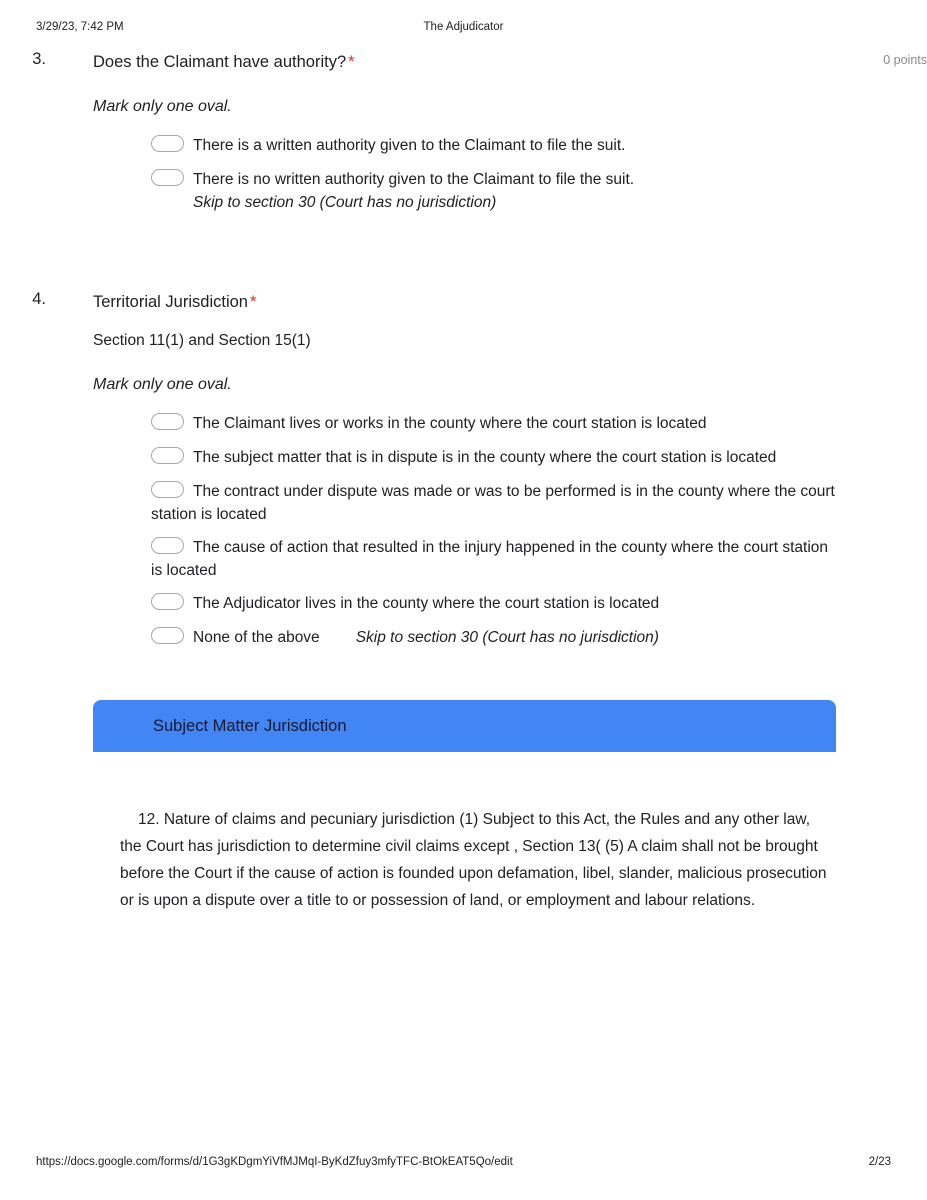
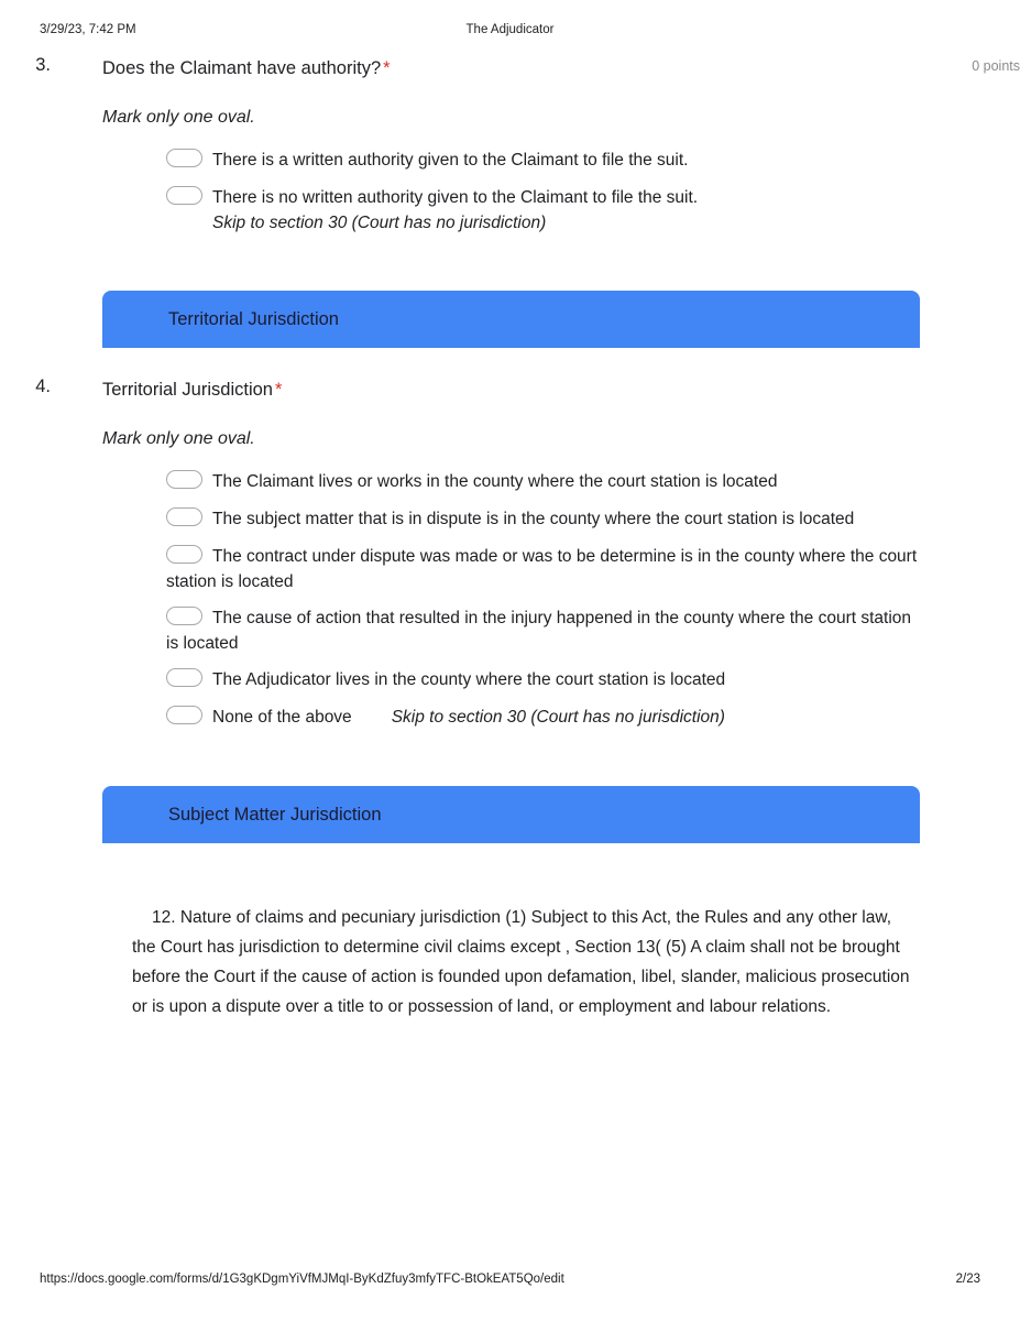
  3/29/23, 7:42 PM
  The Adjudicator
  3.
  Does the Claimant have authority?*
  0 points
  Mark only one oval.
  There is a written authority given to the Claimant to file the suit.
  There is no written authority given to the Claimant to file the suit.
  Skip to section 30 (Court has no jurisdiction)
+ Territorial Jurisdiction
  4.
  Territorial Jurisdiction*
- Section 11(1) and Section 15(1)
  Mark only one oval.
  The Claimant lives or works in the county where the court station is located
  The subject matter that is in dispute is in the county where the court station is located
- The contract under dispute was made or was to be performed is in the county where the court station is located
+ The contract under dispute was made or was to be determine is in the county where the court station is located
  The cause of action that resulted in the injury happened in the county where the court station is located
  The Adjudicator lives in the county where the court station is located
  None of the above Skip to section 30 (Court has no jurisdiction)
  Subject Matter Jurisdiction
  12. Nature of claims and pecuniary jurisdiction (1) Subject to this Act, the Rules and any other law, the Court has jurisdiction to determine civil claims except , Section 13( (5) A claim shall not be brought before the Court if the cause of action is founded upon defamation, libel, slander, malicious prosecution or is upon a dispute over a title to or possession of land, or employment and labour relations.
  https://docs.google.com/forms/d/1G3gKDgmYiVfMJMqI-ByKdZfuy3mfyTFC-BtOkEAT5Qo/edit
  2/23
